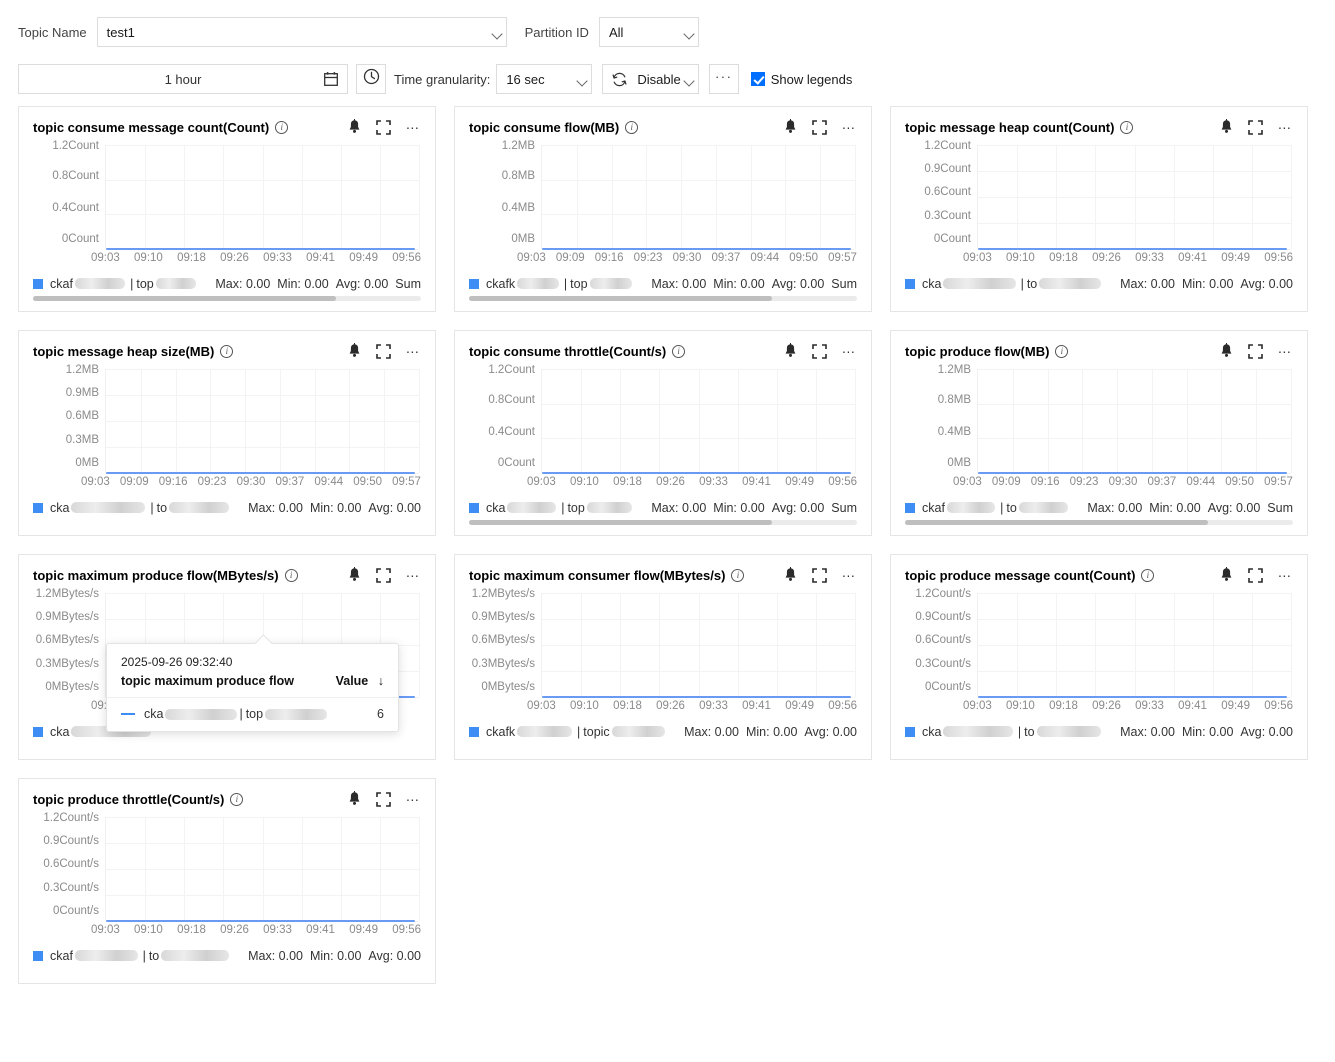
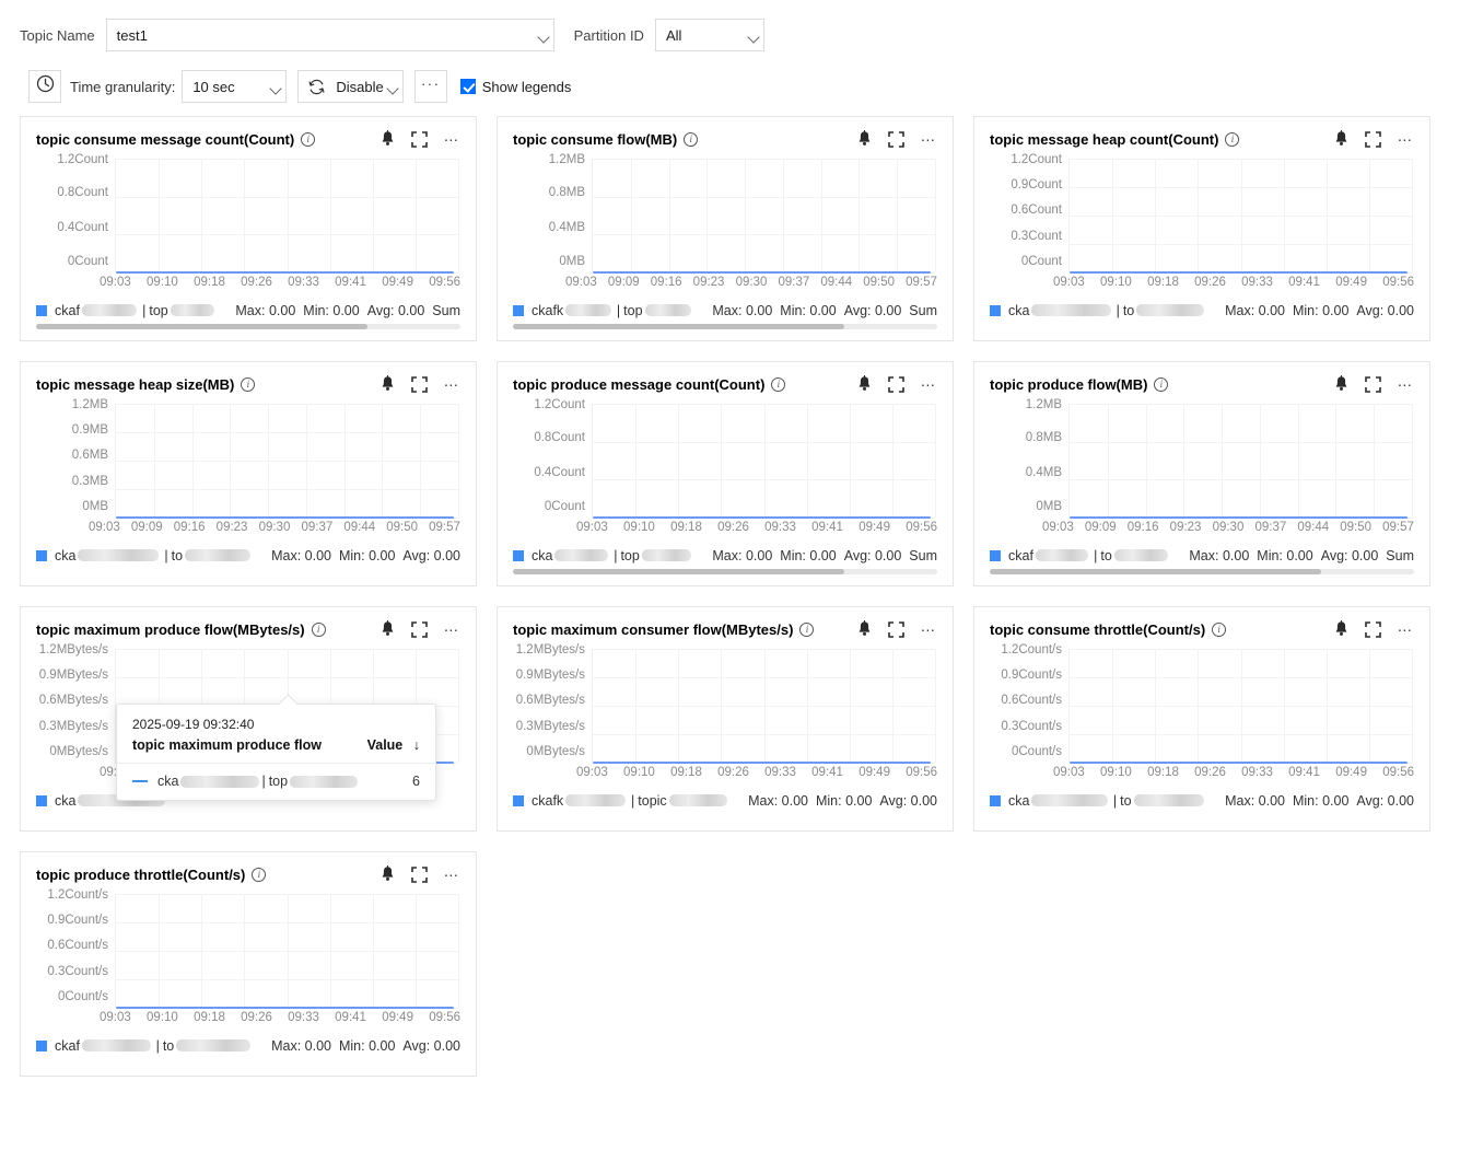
  Topic Name
  test1
  Partition ID
  All
- 1 hour
  Time granularity:
- 16 sec
+ 10 sec
  Disable
  ···
  Show legends
  topic consume message count(Count)
  i
  …
  1.2Count
  0.8Count
  0.4Count
  0Count
  09:03
  09:10
  09:18
  09:26
  09:33
  09:41
  09:49
  09:56
  ckaf
  |
  top
  Max: 0.00 Min: 0.00 Avg: 0.00 Sum
  topic consume flow(MB)
  i
  …
  1.2MB
  0.8MB
  0.4MB
  0MB
  09:03
  09:09
  09:16
  09:23
  09:30
  09:37
  09:44
  09:50
  09:57
  ckafk
  |
  top
  Max: 0.00 Min: 0.00 Avg: 0.00 Sum
  topic message heap count(Count)
  i
  …
  1.2Count
  0.9Count
  0.6Count
  0.3Count
  0Count
  09:03
  09:10
  09:18
  09:26
  09:33
  09:41
  09:49
  09:56
  cka
  |
  to
  Max: 0.00 Min: 0.00 Avg: 0.00
  topic message heap size(MB)
  i
  …
  1.2MB
  0.9MB
  0.6MB
  0.3MB
  0MB
  09:03
  09:09
  09:16
  09:23
  09:30
  09:37
  09:44
  09:50
  09:57
  cka
  |
  to
  Max: 0.00 Min: 0.00 Avg: 0.00
- topic consume throttle(Count/s)
+ topic produce message count(Count)
  i
  …
  1.2Count
  0.8Count
  0.4Count
  0Count
  09:03
  09:10
  09:18
  09:26
  09:33
  09:41
  09:49
  09:56
  cka
  |
  top
  Max: 0.00 Min: 0.00 Avg: 0.00 Sum
  topic produce flow(MB)
  i
  …
  1.2MB
  0.8MB
  0.4MB
  0MB
  09:03
  09:09
  09:16
  09:23
  09:30
  09:37
  09:44
  09:50
  09:57
  ckaf
  |
  to
  Max: 0.00 Min: 0.00 Avg: 0.00 Sum
  topic maximum produce flow(MBytes/s)
  i
  …
  1.2MBytes/s
  0.9MBytes/s
  0.6MBytes/s
  0.3MBytes/s
  0MBytes/s
  cka
  topic maximum consumer flow(MBytes/s)
  i
  …
  1.2MBytes/s
  0.9MBytes/s
  0.6MBytes/s
  0.3MBytes/s
  0MBytes/s
  09:03
  09:10
  09:18
  09:26
  09:33
  09:41
  09:49
  09:56
  ckafk
  |
  topic
  Max: 0.00 Min: 0.00 Avg: 0.00
- topic produce message count(Count)
+ topic consume throttle(Count/s)
  i
  …
  1.2Count/s
  0.9Count/s
  0.6Count/s
  0.3Count/s
  0Count/s
  09:03
  09:10
  09:18
  09:26
  09:33
  09:41
  09:49
  09:56
  cka
  |
  to
  Max: 0.00 Min: 0.00 Avg: 0.00
  topic produce throttle(Count/s)
  i
  …
  1.2Count/s
  0.9Count/s
  0.6Count/s
  0.3Count/s
  0Count/s
  09:03
  09:10
  09:18
  09:26
  09:33
  09:41
  09:49
  09:56
  ckaf
  |
  to
  Max: 0.00 Min: 0.00 Avg: 0.00
- 2025-09-26 09:32:40
+ 2025-09-19 09:32:40
  topic maximum produce flow
  Value ↓
  cka
  |
  top
  6
